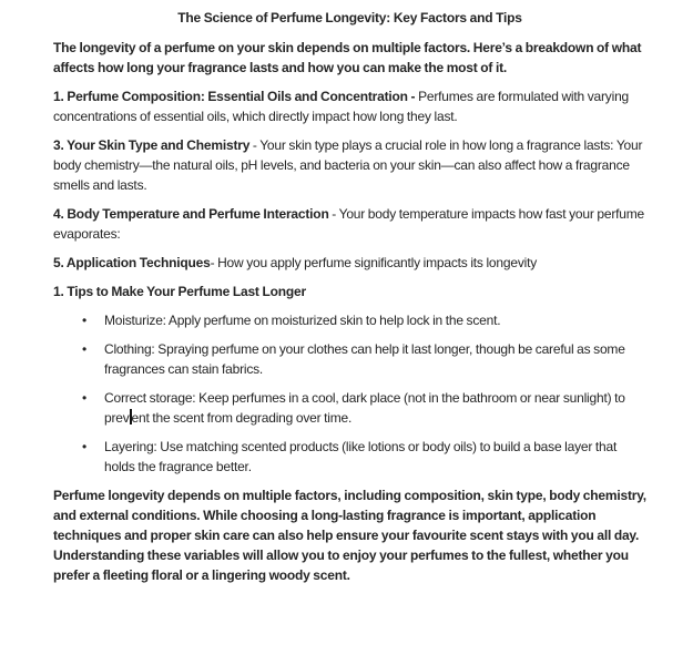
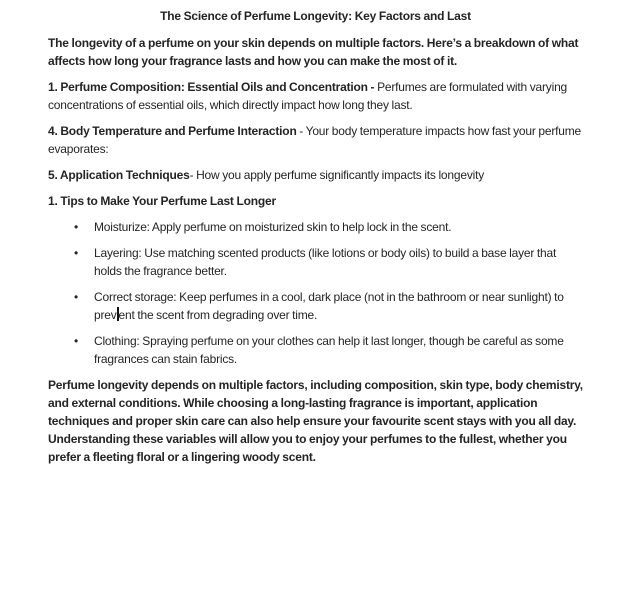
- The Science of Perfume Longevity: Key Factors and Tips
+ The Science of Perfume Longevity: Key Factors and Last
  The longevity of a perfume on your skin depends on multiple factors. Here’s a breakdown of what affects how long your fragrance lasts and how you can make the most of it.
  1. Perfume Composition: Essential Oils and Concentration - Perfumes are formulated with varying concentrations of essential oils, which directly impact how long they last.
- 3. Your Skin Type and Chemistry - Your skin type plays a crucial role in how long a fragrance lasts: Your body chemistry—the natural oils, pH levels, and bacteria on your skin—can also affect how a fragrance smells and lasts.
  4. Body Temperature and Perfume Interaction - Your body temperature impacts how fast your perfume evaporates:
  5. Application Techniques- How you apply perfume significantly impacts its longevity
  1. Tips to Make Your Perfume Last Longer
  •
  Moisturize: Apply perfume on moisturized skin to help lock in the scent.
  •
- Clothing: Spraying perfume on your clothes can help it last longer, though be careful as some fragrances can stain fabrics.
+ Layering: Use matching scented products (like lotions or body oils) to build a base layer that holds the fragrance better.
  •
  Correct storage: Keep perfumes in a cool, dark place (not in the bathroom or near sunlight) to prev ent the scent from degrading over time.
  •
- Layering: Use matching scented products (like lotions or body oils) to build a base layer that holds the fragrance better.
+ Clothing: Spraying perfume on your clothes can help it last longer, though be careful as some fragrances can stain fabrics.
  Perfume longevity depends on multiple factors, including composition, skin type, body chemistry, and external conditions. While choosing a long-lasting fragrance is important, application techniques and proper skin care can also help ensure your favourite scent stays with you all day. Understanding these variables will allow you to enjoy your perfumes to the fullest, whether you prefer a fleeting floral or a lingering woody scent.
